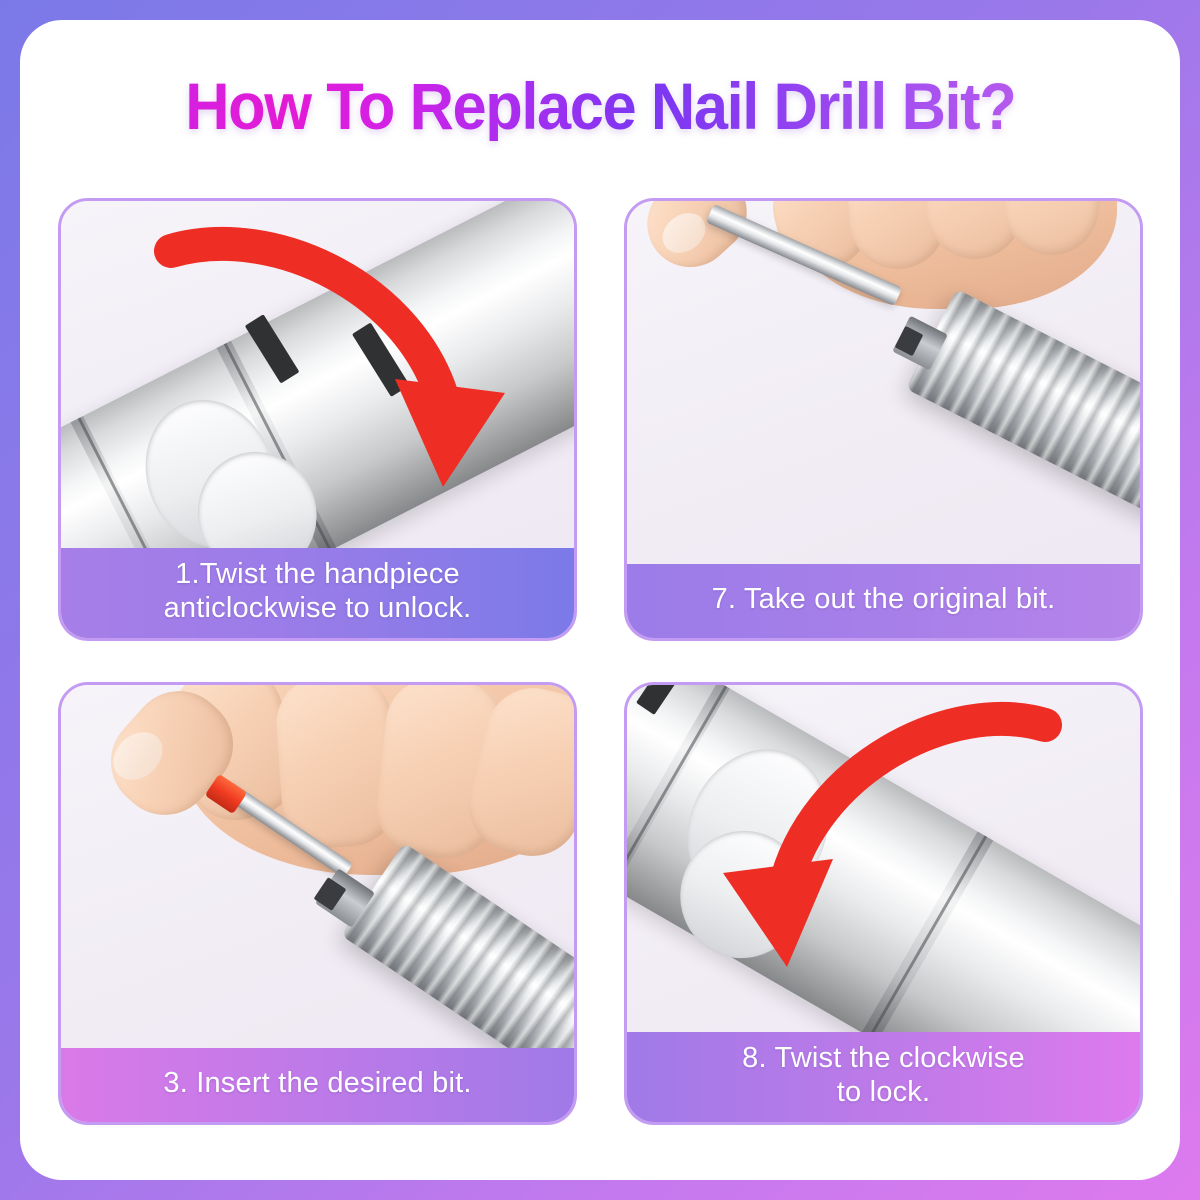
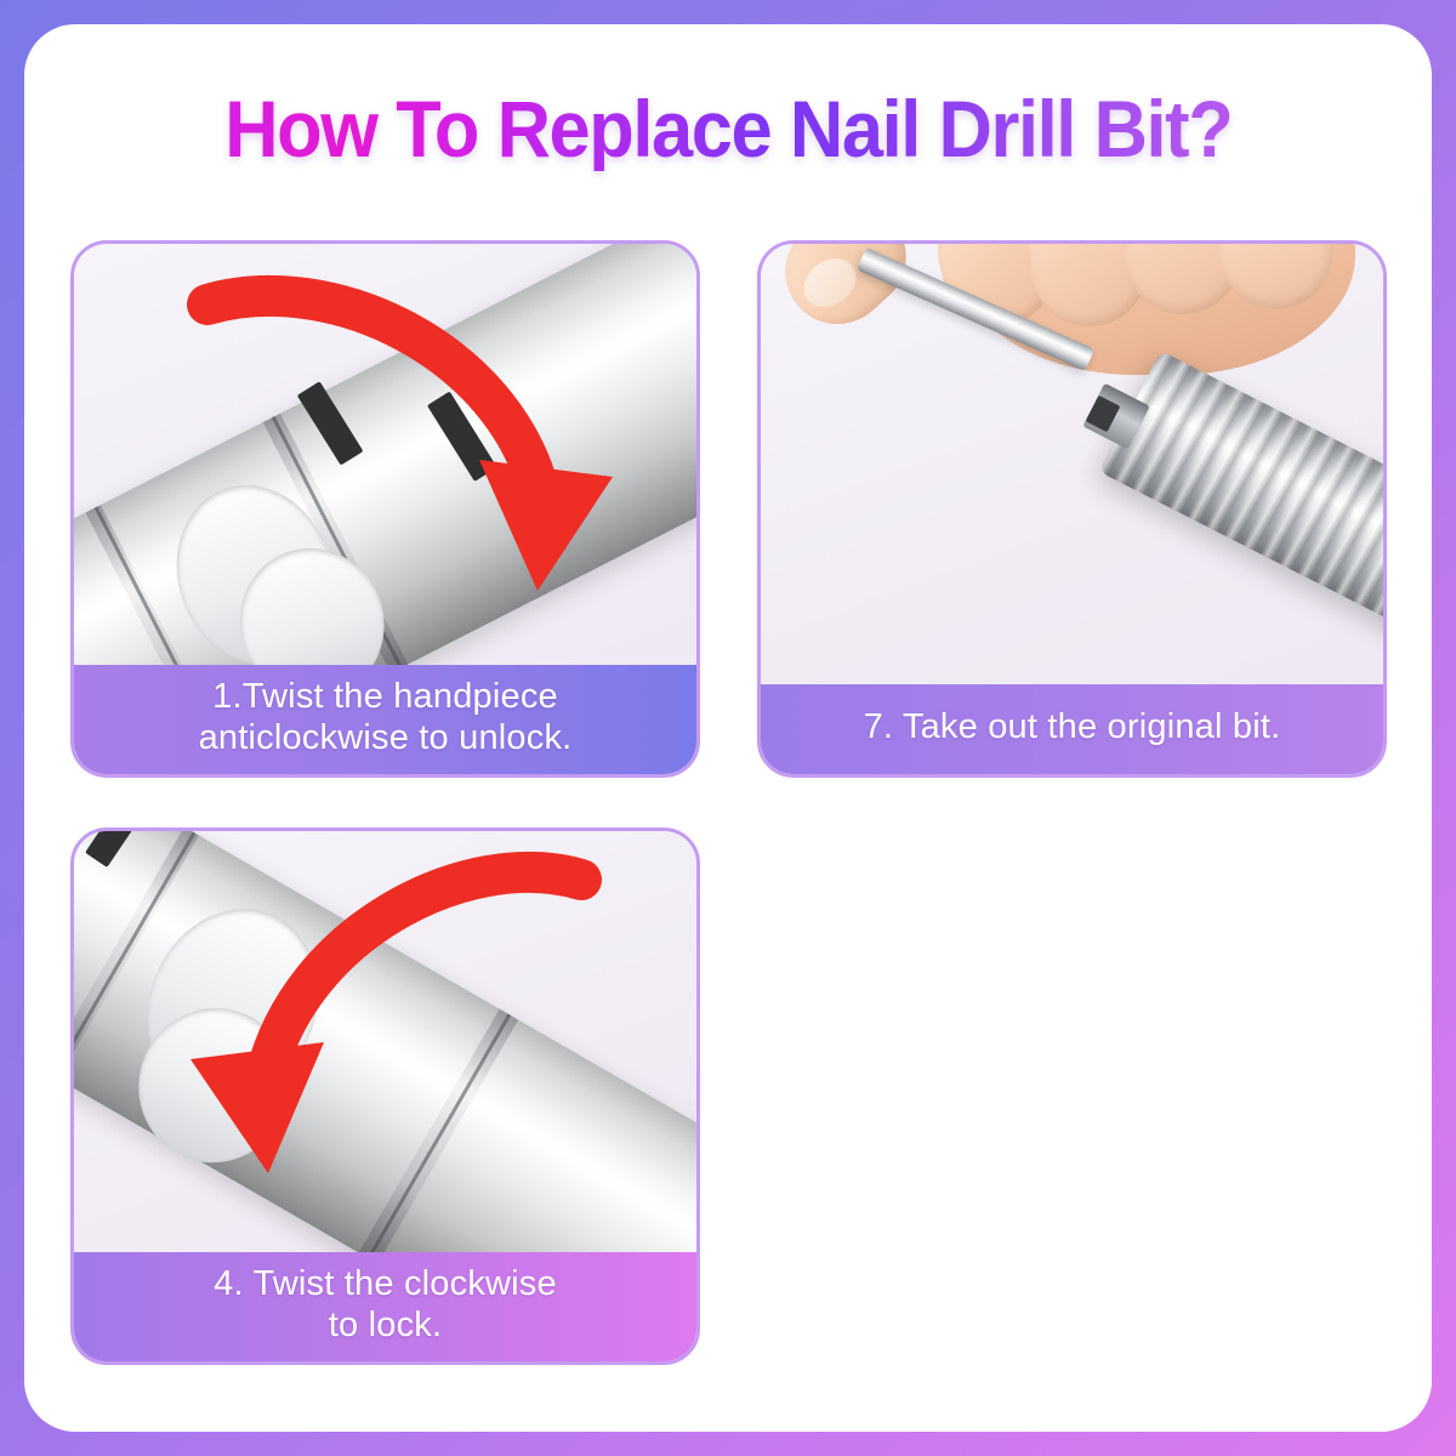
  How To Replace Nail Drill Bit?
  1.Twist the handpiece
  anticlockwise to unlock.
  7. Take out the original bit.
- 3. Insert the desired bit.
- 8. Twist the clockwise
+ 4. Twist the clockwise
  to lock.
